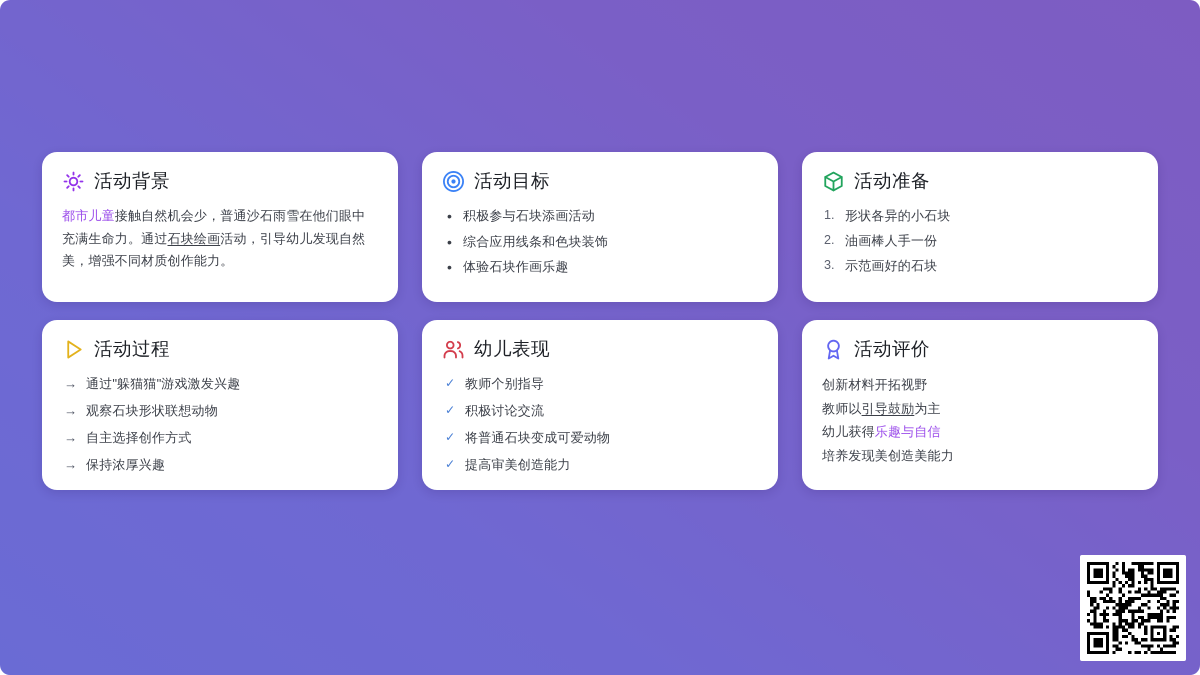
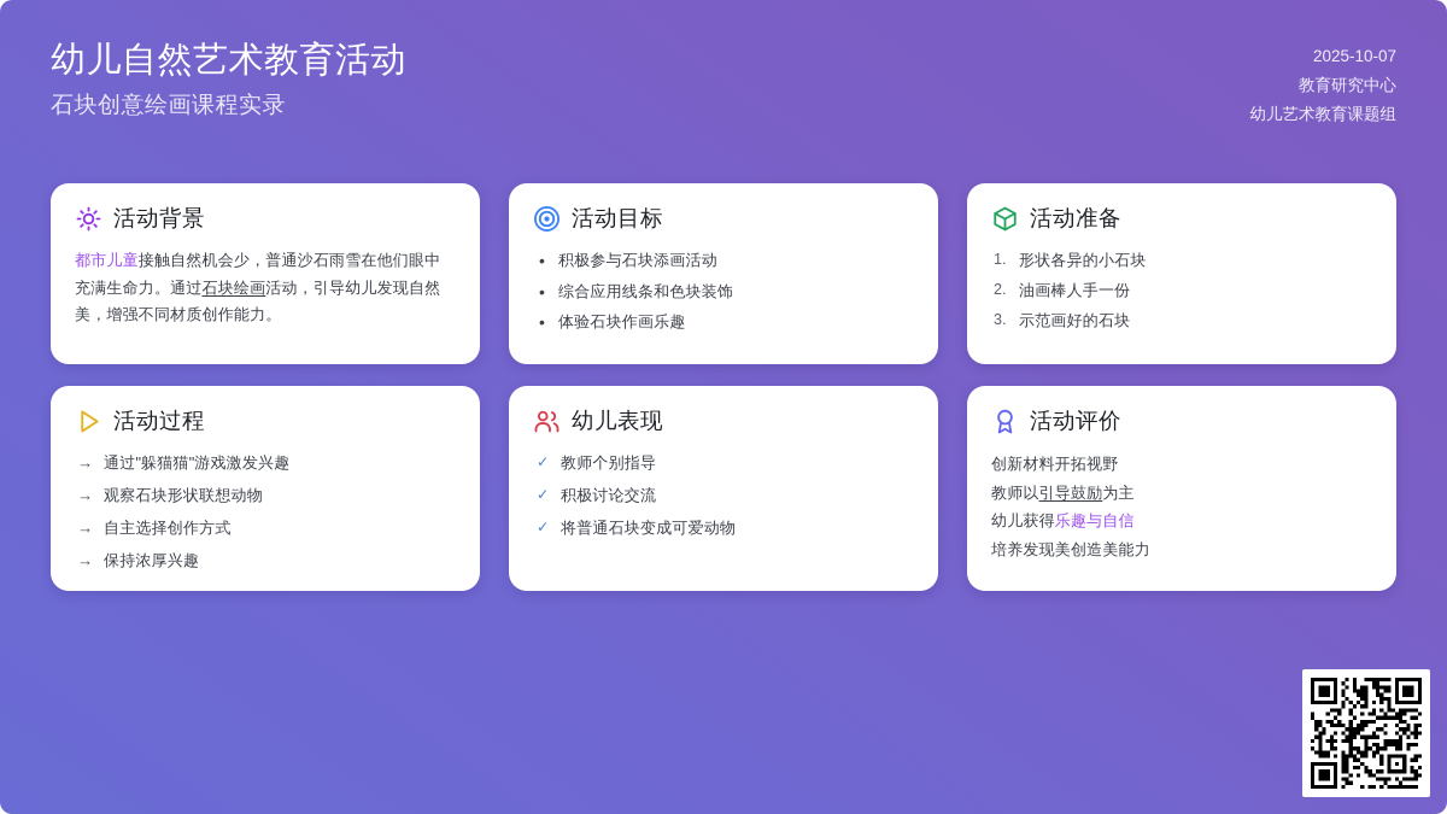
+ 幼儿自然艺术教育活动
+ 石块创意绘画课程实录
+ 2025-10-07
+ 教育研究中心
+ 幼儿艺术教育课题组
  活动背景
  都市儿童接触自然机会少，普通沙石雨雪在他们眼中充满生命力。通过石块绘画活动，引导幼儿发现自然美，增强不同材质创作能力。
  活动目标
  积极参与石块添画活动
  综合应用线条和色块装饰
  体验石块作画乐趣
  活动准备
  形状各异的小石块
  油画棒人手一份
  示范画好的石块
  活动过程
  通过"躲猫猫"游戏激发兴趣
  观察石块形状联想动物
  自主选择创作方式
  保持浓厚兴趣
  幼儿表现
  教师个别指导
  积极讨论交流
  将普通石块变成可爱动物
- 提高审美创造能力
  活动评价
  创新材料开拓视野
  教师以引导鼓励为主
  幼儿获得乐趣与自信
  培养发现美创造美能力
